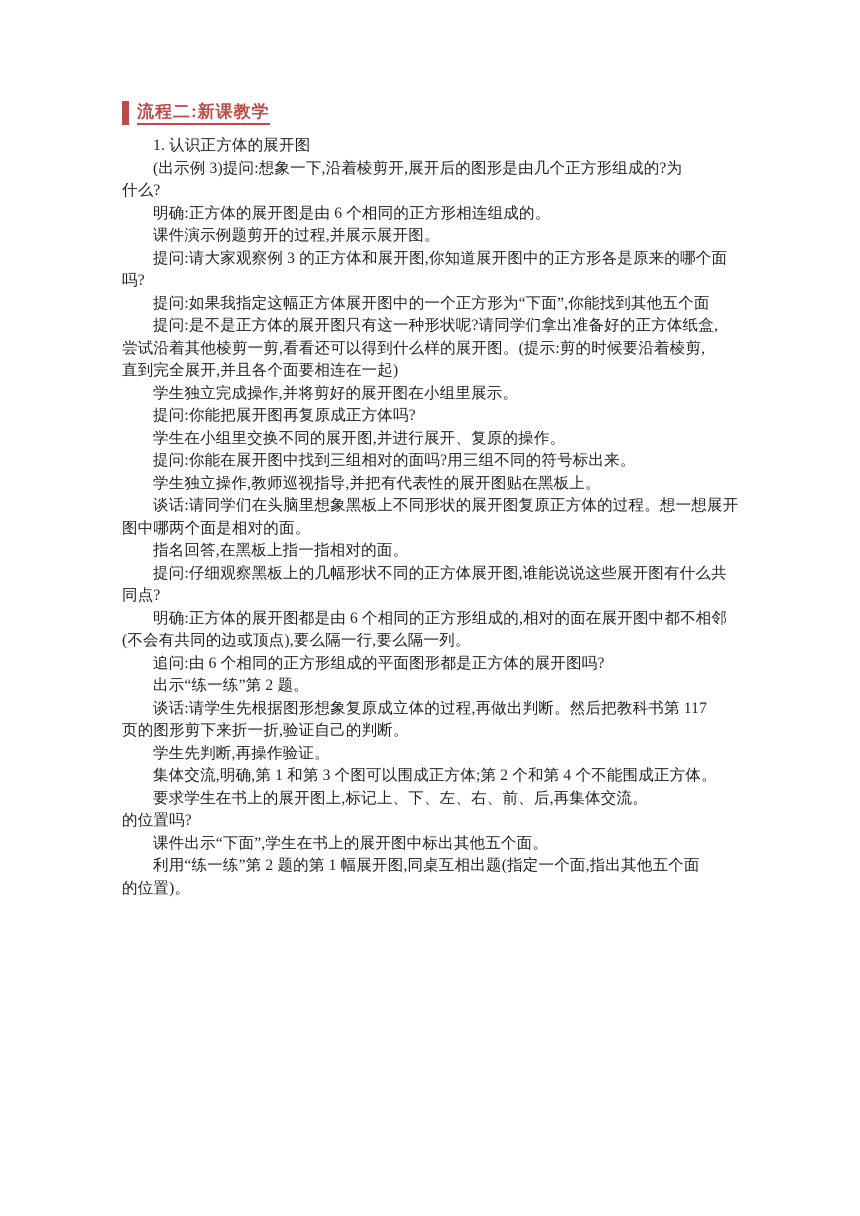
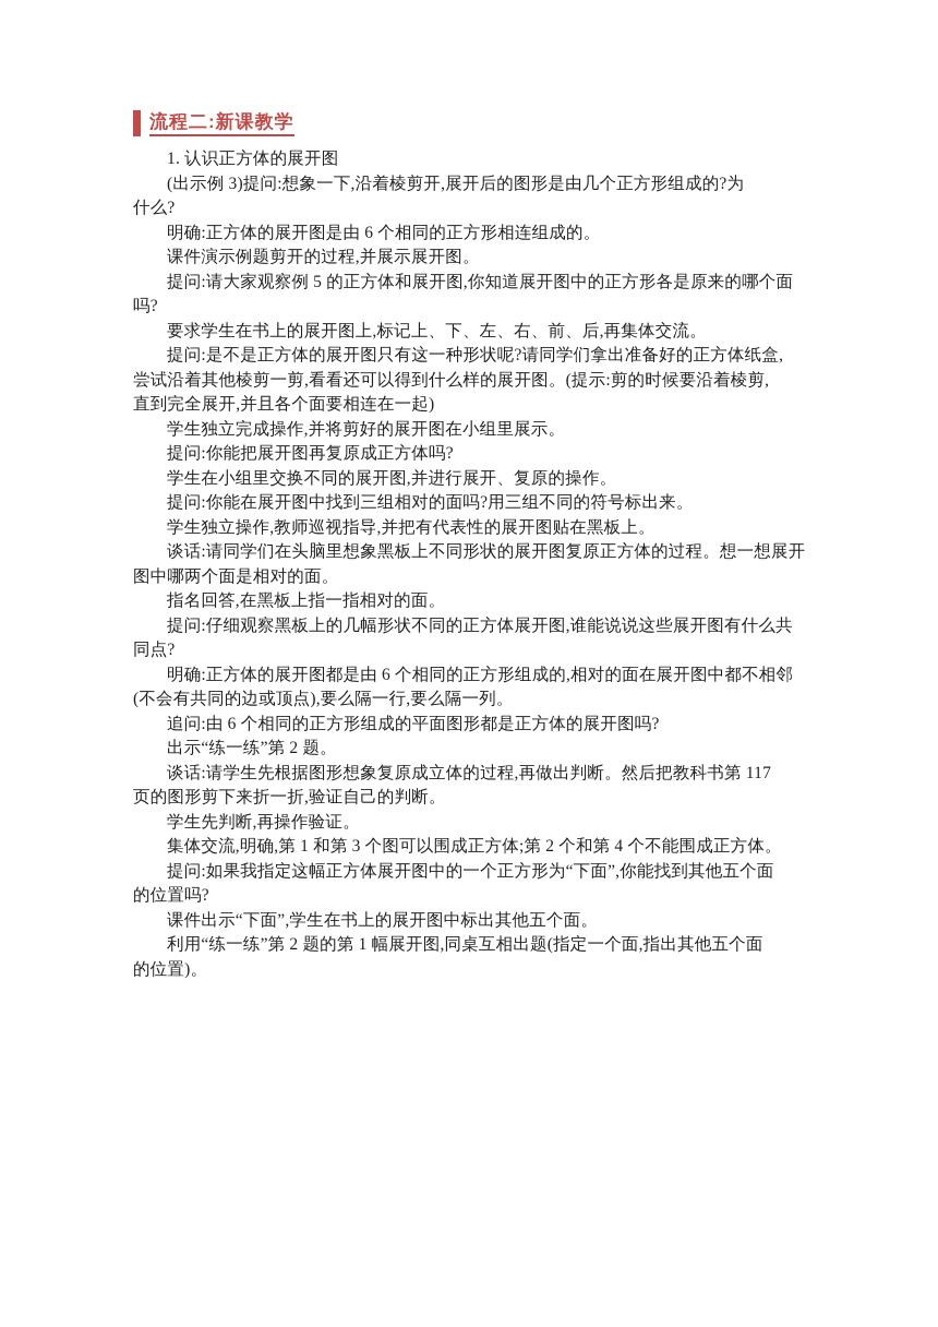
  流程二:新课教学
  1. 认识正方体的展开图
  (出示例 3)提问:想象一下,沿着棱剪开,展开后的图形是由几个正方形组成的?为
  什么?
  明确:正方体的展开图是由 6 个相同的正方形相连组成的。
  课件演示例题剪开的过程,并展示展开图。
- 提问:请大家观察例 3 的正方体和展开图,你知道展开图中的正方形各是原来的哪个面
+ 提问:请大家观察例 5 的正方体和展开图,你知道展开图中的正方形各是原来的哪个面
  吗?
- 提问:如果我指定这幅正方体展开图中的一个正方形为“下面”,你能找到其他五个面
+ 要求学生在书上的展开图上,标记上、下、左、右、前、后,再集体交流。
  提问:是不是正方体的展开图只有这一种形状呢?请同学们拿出准备好的正方体纸盒,
  尝试沿着其他棱剪一剪,看看还可以得到什么样的展开图。(提示:剪的时候要沿着棱剪,
  直到完全展开,并且各个面要相连在一起)
  学生独立完成操作,并将剪好的展开图在小组里展示。
  提问:你能把展开图再复原成正方体吗?
  学生在小组里交换不同的展开图,并进行展开、复原的操作。
  提问:你能在展开图中找到三组相对的面吗?用三组不同的符号标出来。
  学生独立操作,教师巡视指导,并把有代表性的展开图贴在黑板上。
  谈话:请同学们在头脑里想象黑板上不同形状的展开图复原正方体的过程。想一想展开
  图中哪两个面是相对的面。
  指名回答,在黑板上指一指相对的面。
  提问:仔细观察黑板上的几幅形状不同的正方体展开图,谁能说说这些展开图有什么共
  同点?
  明确:正方体的展开图都是由 6 个相同的正方形组成的,相对的面在展开图中都不相邻
  (不会有共同的边或顶点),要么隔一行,要么隔一列。
  追问:由 6 个相同的正方形组成的平面图形都是正方体的展开图吗?
  出示“练一练”第 2 题。
  谈话:请学生先根据图形想象复原成立体的过程,再做出判断。然后把教科书第 117
  页的图形剪下来折一折,验证自己的判断。
  学生先判断,再操作验证。
  集体交流,明确,第 1 和第 3 个图可以围成正方体;第 2 个和第 4 个不能围成正方体。
- 要求学生在书上的展开图上,标记上、下、左、右、前、后,再集体交流。
+ 提问:如果我指定这幅正方体展开图中的一个正方形为“下面”,你能找到其他五个面
  的位置吗?
  课件出示“下面”,学生在书上的展开图中标出其他五个面。
  利用“练一练”第 2 题的第 1 幅展开图,同桌互相出题(指定一个面,指出其他五个面
  的位置)。
